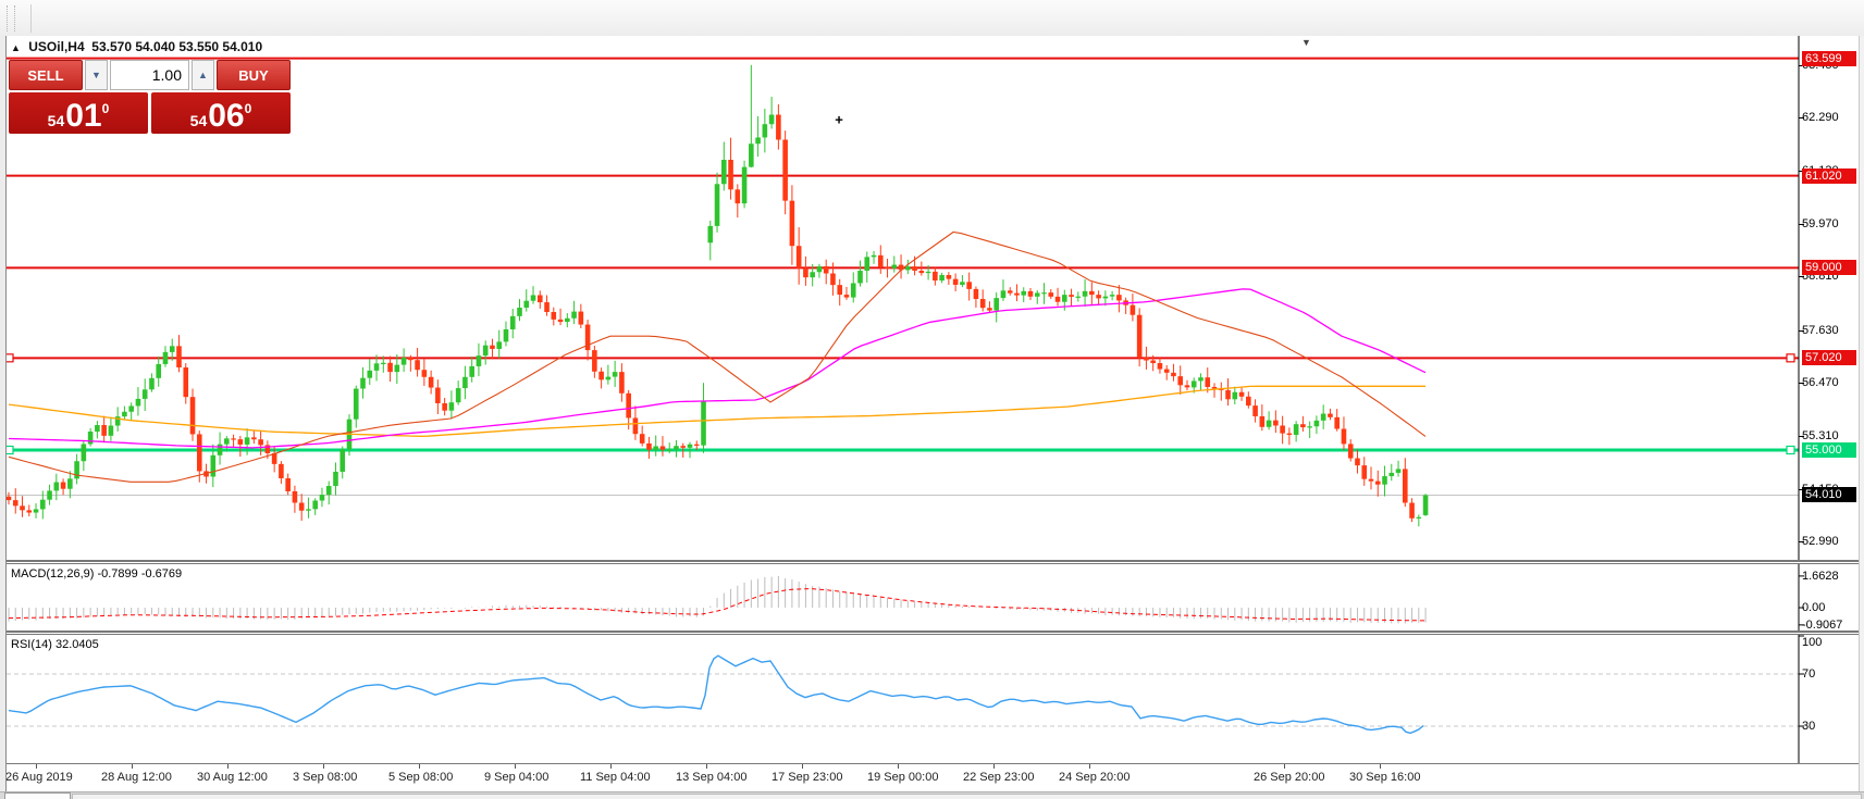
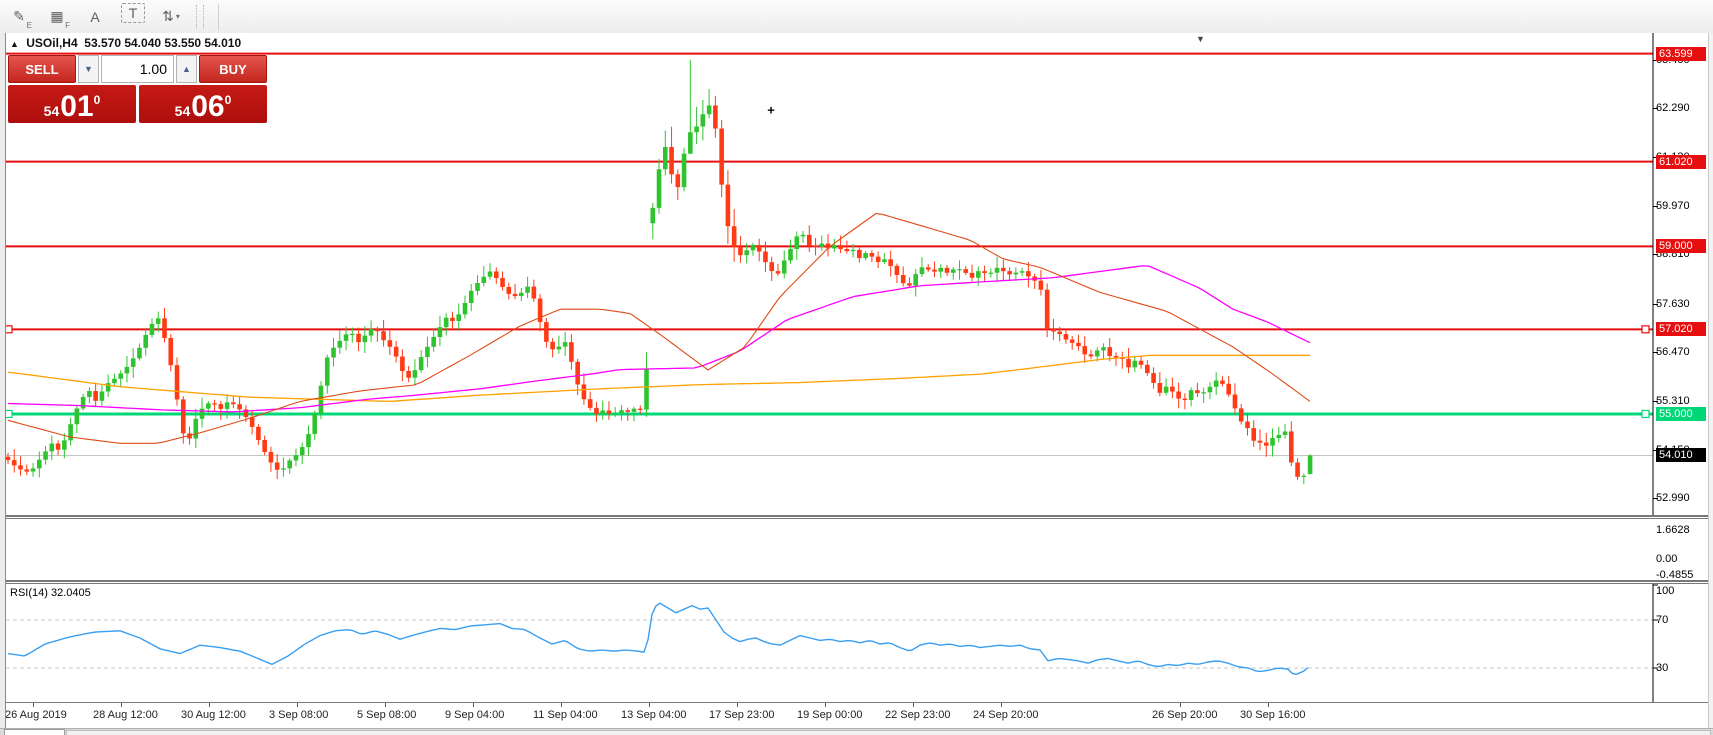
+ ✎
+ E
+ ▦
+ F
+ A
+ T
+ ⇅
+ ▾
  +
  ▲ USOil,H4 53.570 54.040 53.550 54.010
  ▼
  SELL
  ▼
  1.00
  ▲
  BUY
  54
  01
  0
  54
  06
  0
- MACD(12,26,9) -0.7899 -0.6769
  RSI(14) 32.0405
  26 Aug 2019
  28 Aug 12:00
  30 Aug 12:00
  3 Sep 08:00
  5 Sep 08:00
  9 Sep 04:00
  11 Sep 04:00
  13 Sep 04:00
  17 Sep 23:00
  19 Sep 00:00
  22 Sep 23:00
  24 Sep 20:00
  26 Sep 20:00
  30 Sep 16:00
  62.290
  59.970
  58.810
  57.630
  56.470
  55.310
  52.990
  63.599
  61.020
  59.000
  57.020
  55.000
  54.010
  1.6628
  0.00
- -0.9067
+ -0.4855
  100
  70
  30
